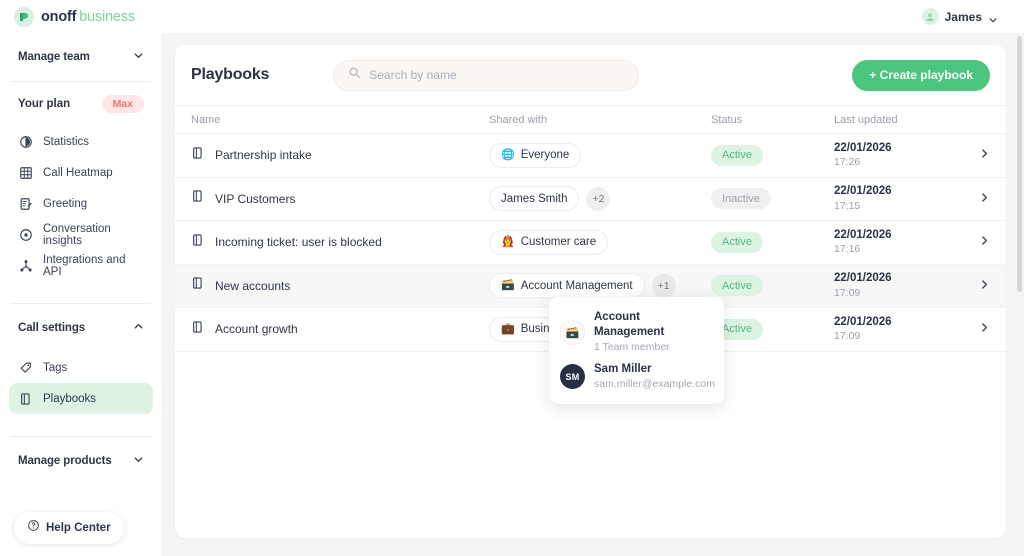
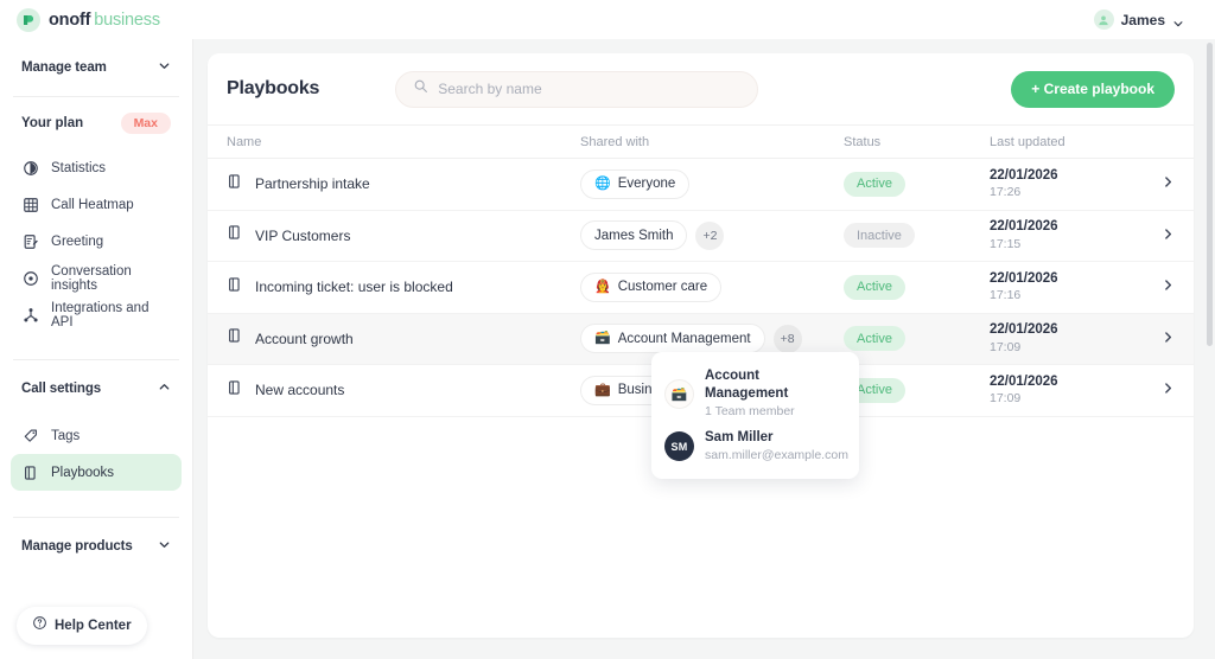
  onoff business
  James
  Manage team
  Your plan
  Max
  Statistics
  Call Heatmap
  Greeting
  Conversation insights
  Integrations and API
  Call settings
  Tags
  Playbooks
  Manage products
  Help Center
  Playbooks
  Search by name
  + Create playbook
  Name
  Shared with
  Status
  Last updated
  Partnership intake
  🌐
  Everyone
  Active
  22/01/2026
  17:26
  VIP Customers
  James Smith
  +2
  Inactive
  22/01/2026
  17:15
  Incoming ticket: user is blocked
  👩‍🚒
  Customer care
  Active
  22/01/2026
  17:16
- New accounts
+ Account growth
  🗃️
  Account Management
- +1
+ +8
  Active
  22/01/2026
  17:09
- Account growth
+ New accounts
  💼
  Active
  22/01/2026
  17:09
  🗃️
  Account Management
  1 Team member
  SM
  Sam Miller
  sam.miller@example.com
